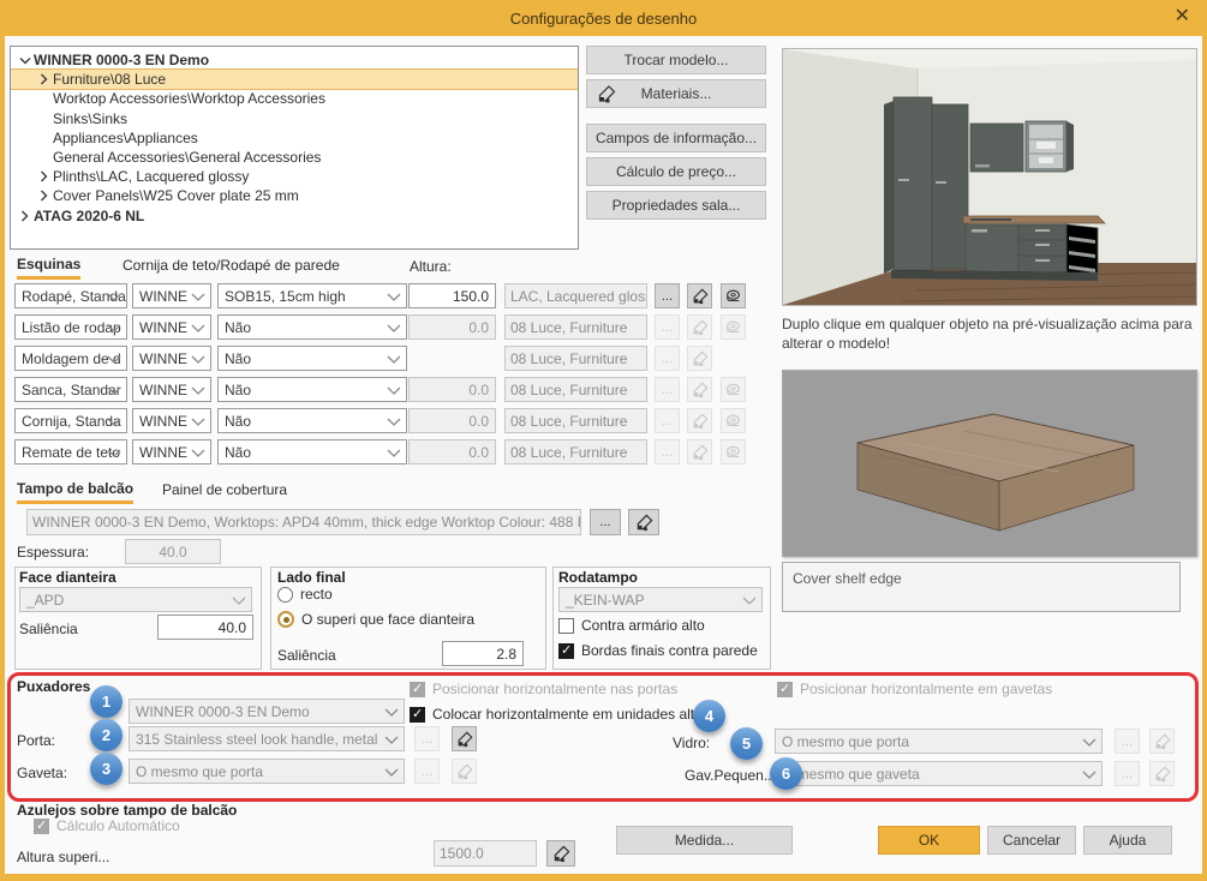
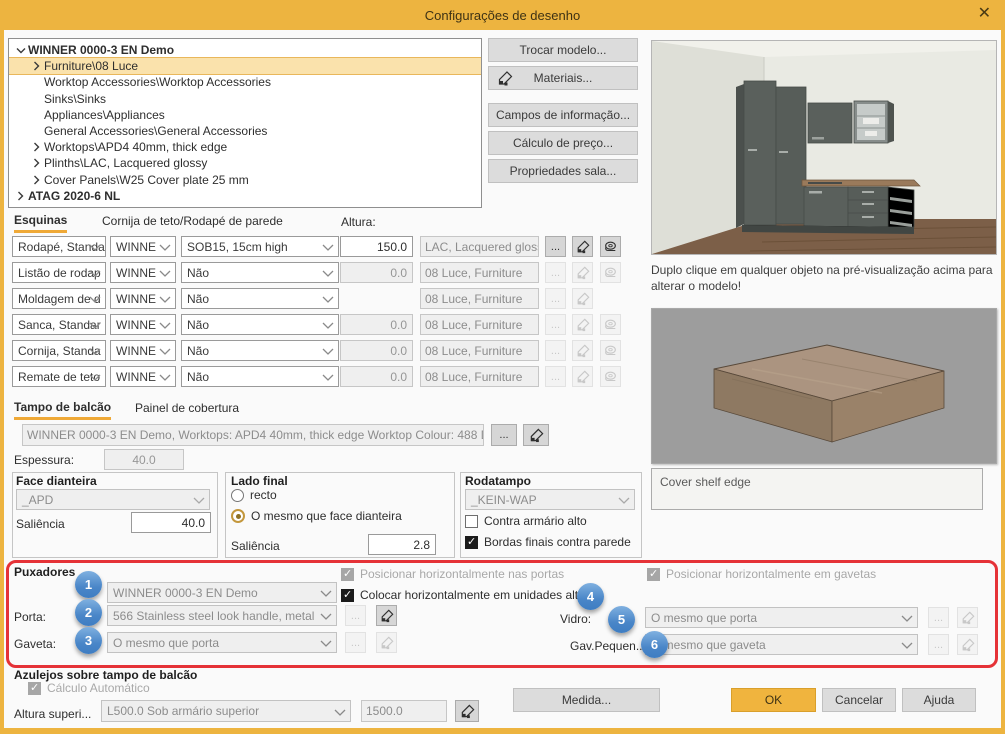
  Configurações de desenho
  ✕
  WINNER 0000-3 EN Demo
  Furniture\08 Luce
  Worktop Accessories\Worktop Accessories
  Sinks\Sinks
  Appliances\Appliances
  General Accessories\General Accessories
+ Worktops\APD4 40mm, thick edge
  Plinths\LAC, Lacquered glossy
  Cover Panels\W25 Cover plate 25 mm
  ATAG 2020-6 NL
  Trocar modelo...
  Materiais...
  Campos de informação...
  Cálculo de preço...
  Propriedades sala...
  Duplo clique em qualquer objeto na pré-visualização acima para alterar o modelo!
  Cover shelf edge
  Esquinas
  Cornija de teto/Rodapé de parede
  Altura:
  Rodapé, Standa
  WINNE
  SOB15, 15cm high
  150.0
  LAC, Lacquered glos
  ...
  Listão de rodp
  WINNE
  Não
  0.0
  08 Luce, Furniture
  ...
  Moldagem de d
  WINNE
  Não
  08 Luce, Furniture
  ...
  Sanca, Standa
  WINNE
  Não
  0.0
  08 Luce, Furniture
  ...
  Cornija, Stana
  WINNE
  Não
  0.0
  08 Luce, Furniture
  ...
  Remate de teo
  WINNE
  Não
  0.0
  08 Luce, Furniture
  ...
  Tampo de balcão
  Painel de cobertura
  WINNER 0000-3 EN Demo, Worktops: APD4 40mm, thick edge Worktop Colour: 488
  ...
  Espessura:
  40.0
  Face dianteira
  _APD
  Saliência
  40.0
  Lado final
  recto
- O superi que face dianteira
+ O mesmo que face dianteira
  Saliência
  2.8
  Rodatampo
  _KEIN-WAP
  Contra armário alto
  Bordas finais contra parede
  Puxadores
  WINNER 0000-3 EN Demo
  Posicionar horizontalmente nas portas
  Colocar horizontalmente em unidades al
  Posicionar horizontalmente em gavetas
  Porta:
- 315 Stainless steel look handle, metal
+ 566 Stainless steel look handle, metal
  ...
  Gaveta:
  O mesmo que porta
  ...
  Vidro:
  O mesmo que porta
  ...
  Gav.Pequen.
  mesmo que gaveta
  ...
  1
  2
  3
  4
  5
  6
  Azulejos sobre tampo de balcão
  Cálculo Automático
  Altura superi...
+ L500.0 Sob armário superior
  1500.0
  Medida...
  OK
  Cancelar
  Ajuda
